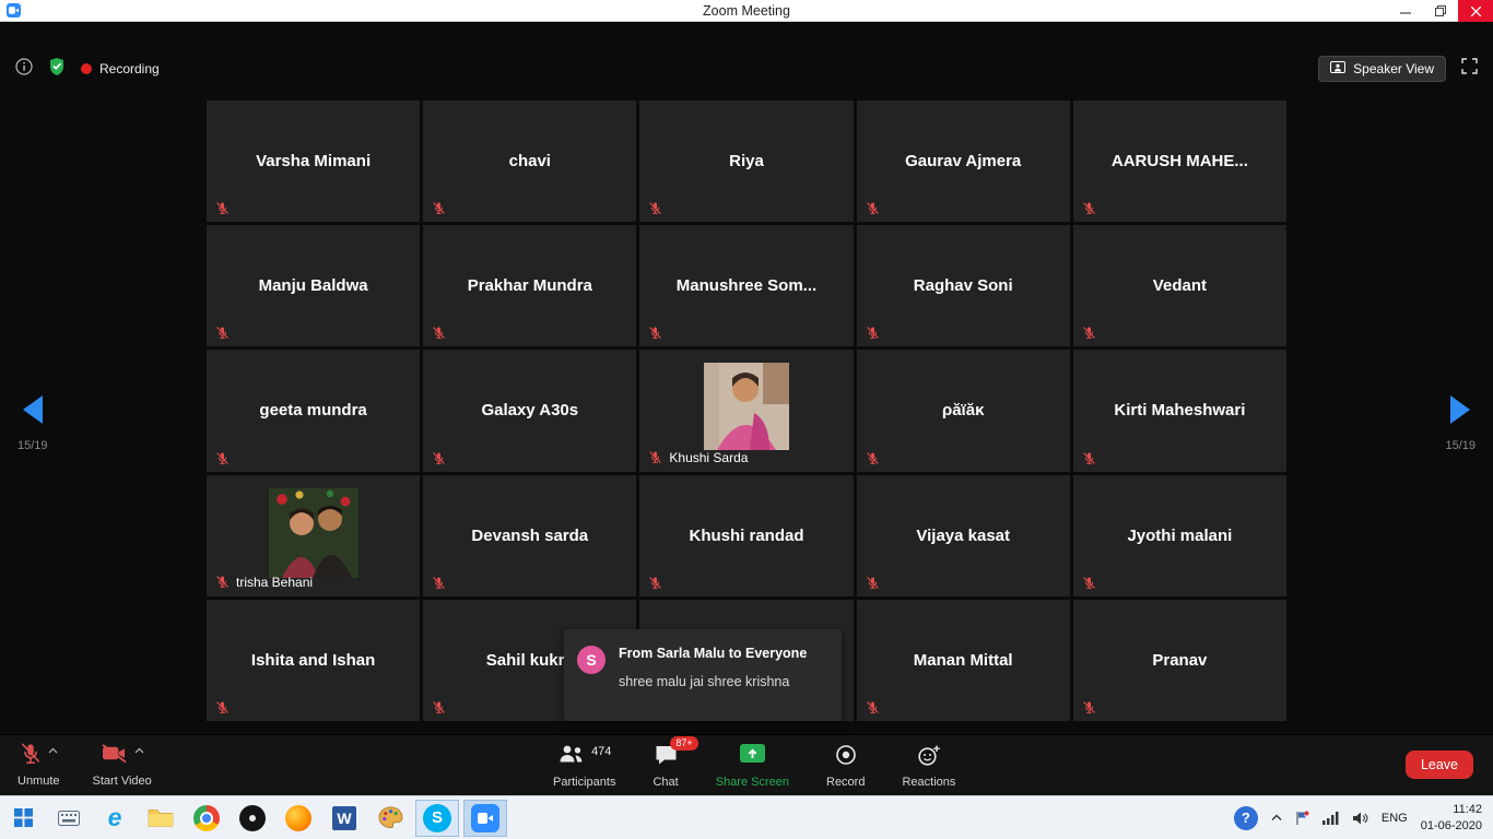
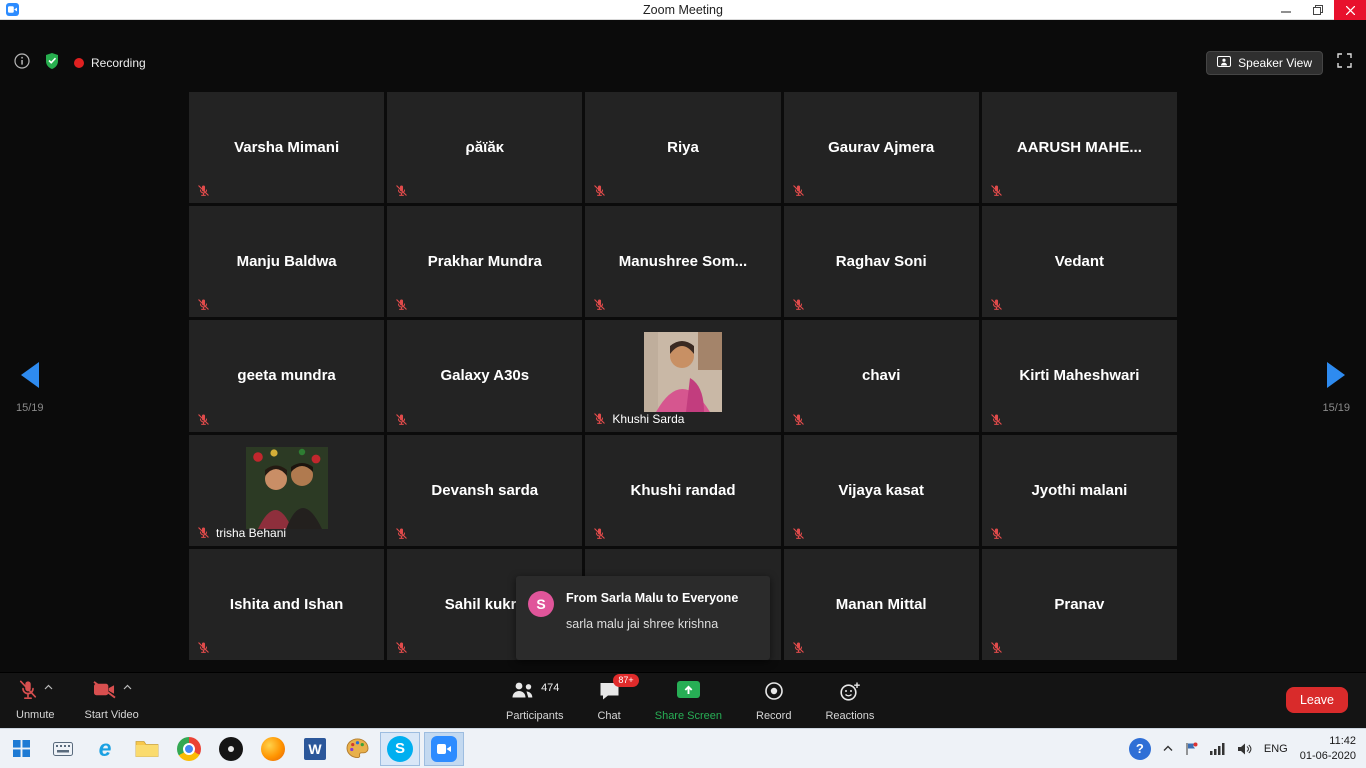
  Zoom Meeting
  Recording
  Speaker View
  Varsha Mimani
- chavi
+ ρӑϊӑκ
  Riya
  Gaurav Ajmera
  AARUSH MAHE...
  Manju Baldwa
  Prakhar Mundra
  Manushree Som...
  Raghav Soni
  Vedant
  geeta mundra
  Galaxy A30s
  Khushi Sarda
- ρӑϊӑκ
+ chavi
  Kirti Maheshwari
  trisha Behani
  Devansh sarda
  Khushi randad
  Vijaya kasat
  Jyothi malani
  Ishita and Ishan
  Sahil kukr
  Manan Mittal
  Pranav
  15/19
  15/19
  S
  From Sarla Malu to Everyone
- shree malu jai shree krishna
+ sarla malu jai shree krishna
  Unmute
  Start Video
  474
  Participants
  87+
  Chat
  Share Screen
  Record
  Reactions
  Leave
  e
  W
  S
  ?
  ENG
  11:42
  01-06-2020
